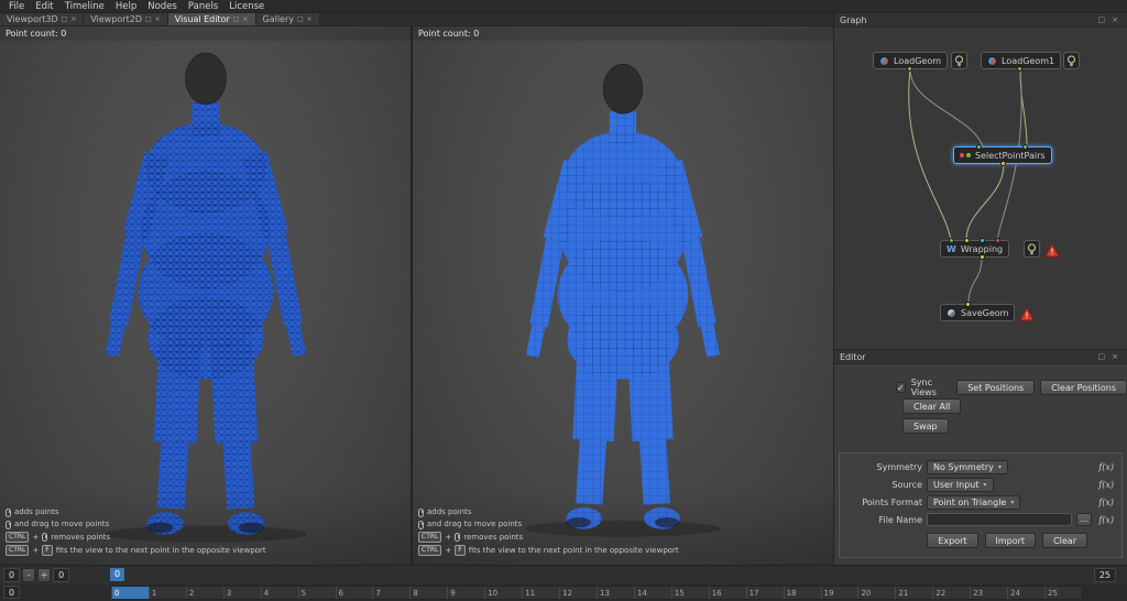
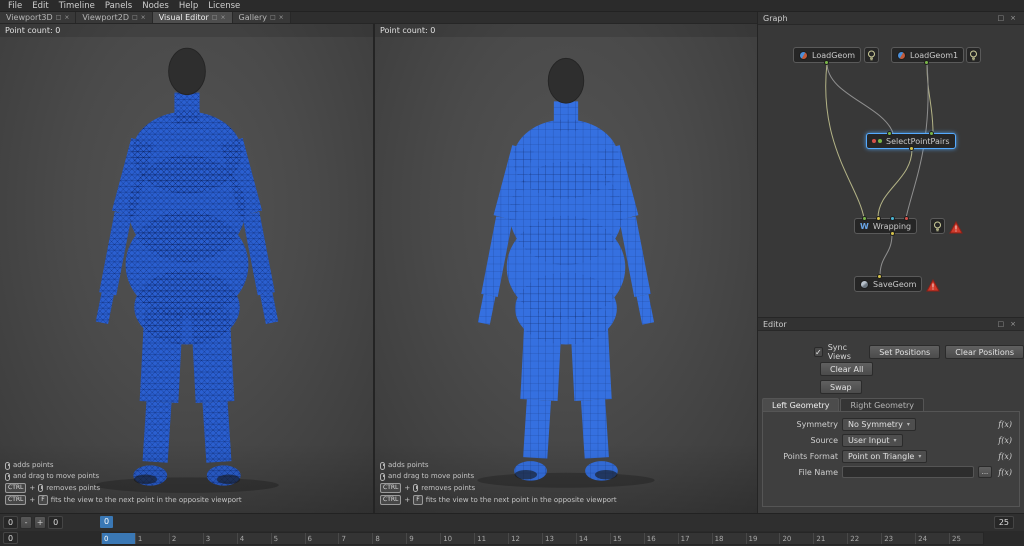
  File
  Edit
  Timeline
- Help
+ Panels
  Nodes
- Panels
+ Help
  License
  Viewport3D
  Viewport2D
  Visual Editor
  Gallery
  Point count: 0
  adds points
  and drag to move points
  +
  removes points
  +
  fits the view to the next point in the opposite viewport
  Point count: 0
  adds points
  and drag to move points
  +
  removes points
  +
  fits the view to the next point in the opposite viewport
  Graph
  □
  ×
  LoadGeom
  LoadGeom1
  SelectPointPairs
  W
  Wrapping
  !
  SaveGeom
  !
  Editor
  □
  ×
  ✓
  Sync Views
  Set Positions
  Clear Positions
  Clear All
  Swap
+ Left Geometry
+ Right Geometry
  Symmetry
  No Symmetry
  f(x)
  Source
  User Input
  f(x)
  Points Format
  Point on Triangle
  f(x)
  File Name
  ...
  f(x)
- Export
- Import
- Clear
  0
  -
  +
  0
  0
  25
  0
  0
  1
  2
  3
  4
  5
  6
  7
  8
  9
  10
  11
  12
  13
  14
  15
  16
  17
  18
  19
  20
  21
  22
  23
  24
  25
